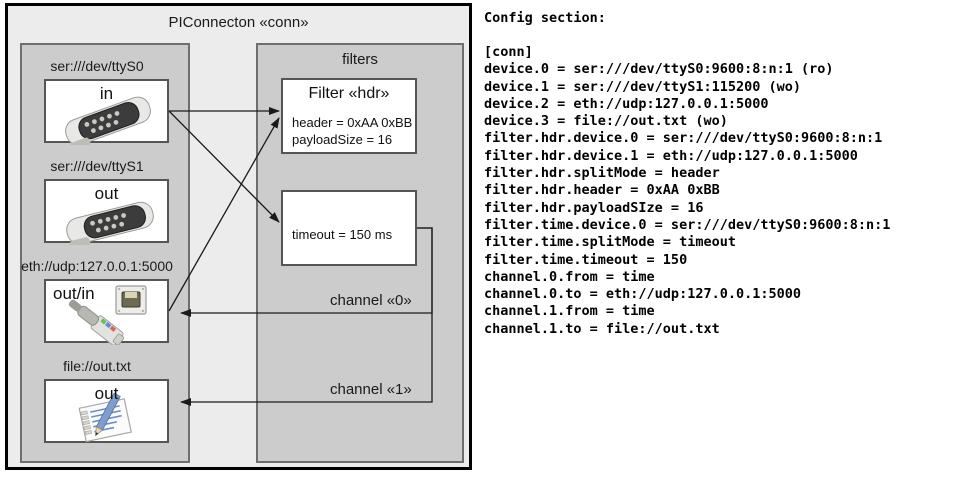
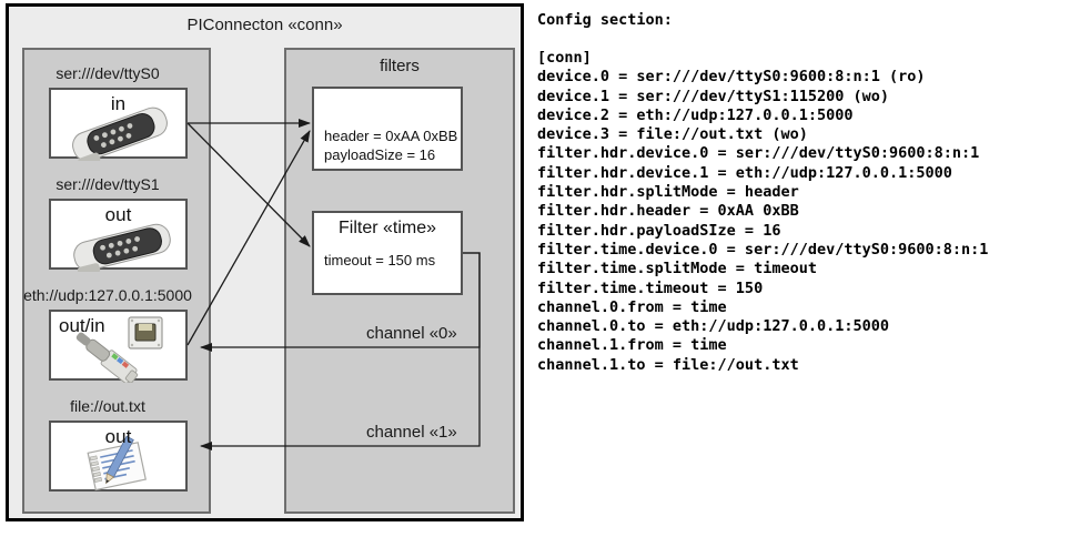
  PIConnecton «conn»
  filters
  ser:///dev/ttyS0
  in
  ser:///dev/ttyS1
  out
  eth://udp:127.0.0.1:5000
  out/in
  file://out.txt
  out
- Filter «hdr»
  header = 0xAA 0xBB
  payloadSize = 16
+ Filter «time»
  timeout = 150 ms
  channel «0»
  channel «1»
  Config section:
  [conn]
  device.0 = ser:///dev/ttyS0:9600:8:n:1 (ro)
  device.1 = ser:///dev/ttyS1:115200 (wo)
  device.2 = eth://udp:127.0.0.1:5000
  device.3 = file://out.txt (wo)
  filter.hdr.device.0 = ser:///dev/ttyS0:9600:8:n:1
  filter.hdr.device.1 = eth://udp:127.0.0.1:5000
  filter.hdr.splitMode = header
  filter.hdr.header = 0xAA 0xBB
  filter.hdr.payloadSIze = 16
  filter.time.device.0 = ser:///dev/ttyS0:9600:8:n:1
  filter.time.splitMode = timeout
  filter.time.timeout = 150
  channel.0.from = time
  channel.0.to = eth://udp:127.0.0.1:5000
  channel.1.from = time
  channel.1.to = file://out.txt
